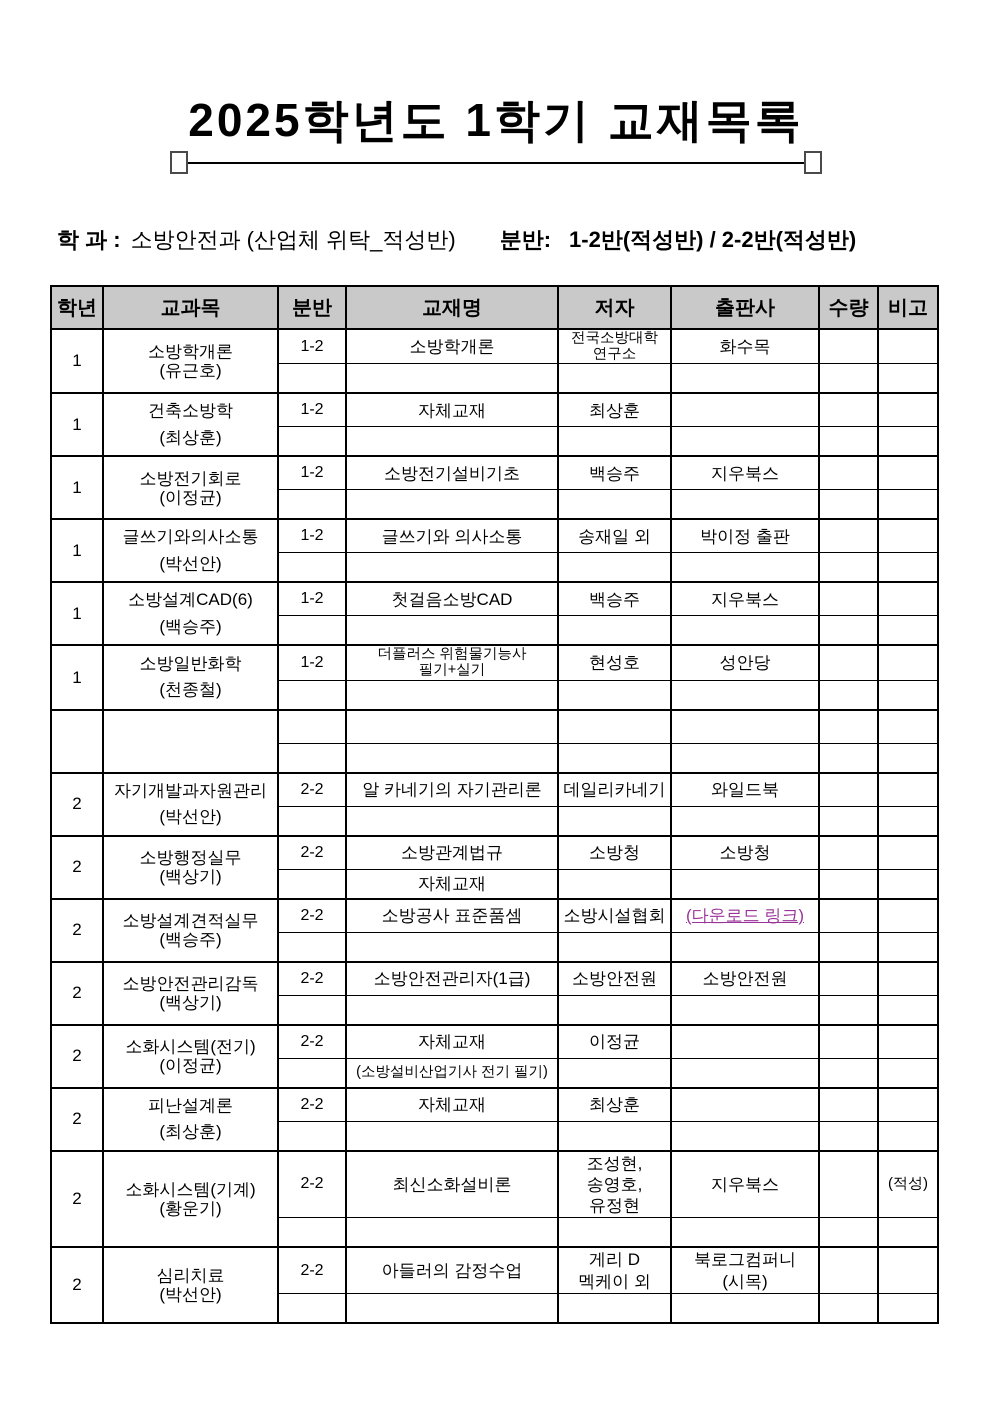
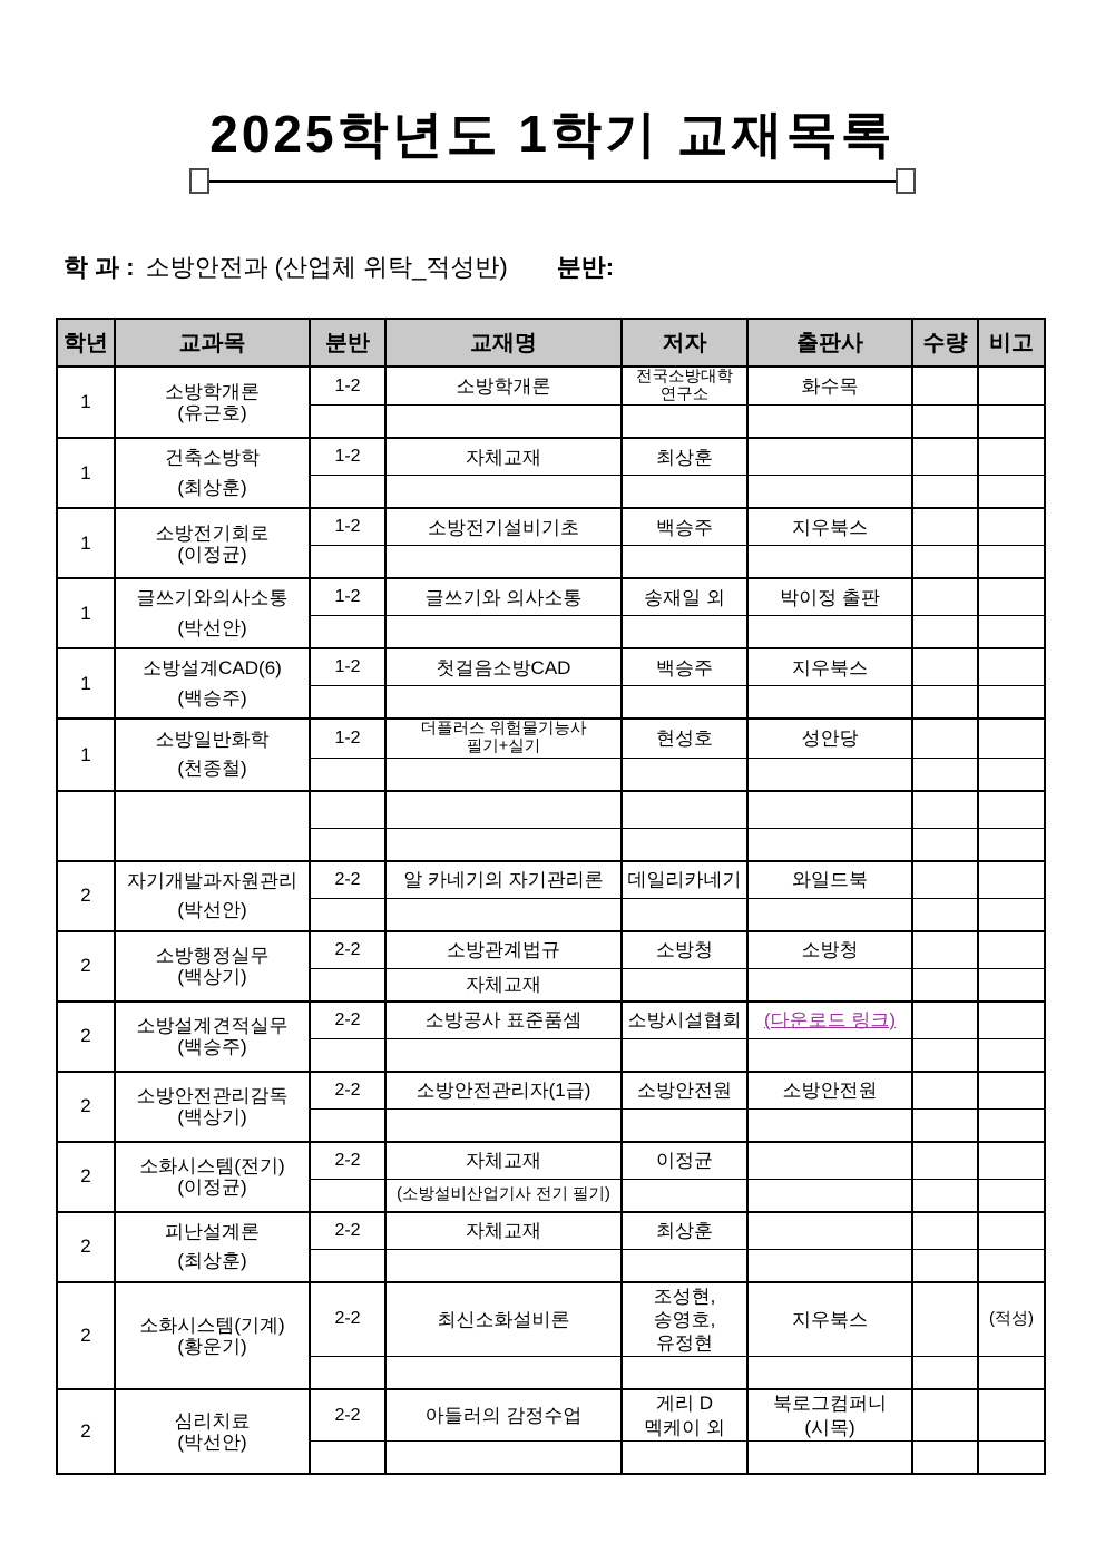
  2025학년도 1학기 교재목록
  학 과 :
  소방안전과 (산업체 위탁_적성반)
  분반:
- 1-2반(적성반) / 2-2반(적성반)
  학년	교과목	분반	교재명	저자	출판사	수량	비고
  1	소방학개론(유근호)	1-2	소방학개론	전국소방대학 연구소	화수목
  1	건축소방학(최상훈)	1-2	자체교재	최상훈
  1	소방전기회로(이정균)	1-2	소방전기설비기초	백승주	지우북스
  1	글쓰기와의사소통(박선안)	1-2	글쓰기와 의사소통	송재일 외	박이정 출판
  1	소방설계CAD(6)(백승주)	1-2	첫걸음소방CAD	백승주	지우북스
  1	소방일반화학(천종철)	1-2	더플러스 위험물기능사 필기+실기	현성호	성안당
  2	자기개발과자원관리(박선안)	2-2	알 카네기의 자기관리론	데일리카네기	와일드북
  2	소방행정실무(백상기)	2-2	소방관계법규	소방청	소방청
  	자체교재
  2	소방설계견적실무(백승주)	2-2	소방공사 표준품셈	소방시설협회	(다운로드 링크)
  2	소방안전관리감독(백상기)	2-2	소방안전관리자(1급)	소방안전원	소방안전원
  2	소화시스템(전기)(이정균)	2-2	자체교재	이정균
  	(소방설비산업기사 전기 필기)
  2	피난설계론(최상훈)	2-2	자체교재	최상훈
  2	소화시스템(기계)(황운기)	2-2	최신소화설비론	조성현,송영호, 유정현	지우북스		(적성)
  2	심리치료(박선안)	2-2	아들러의 감정수업	게리 D 멕케이 외	북로그컴퍼니(시목)
